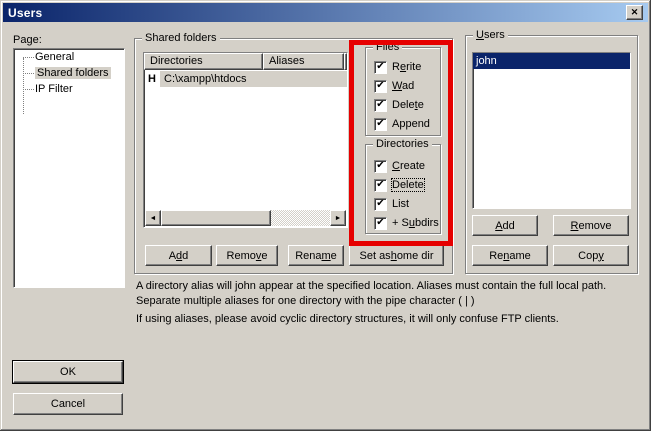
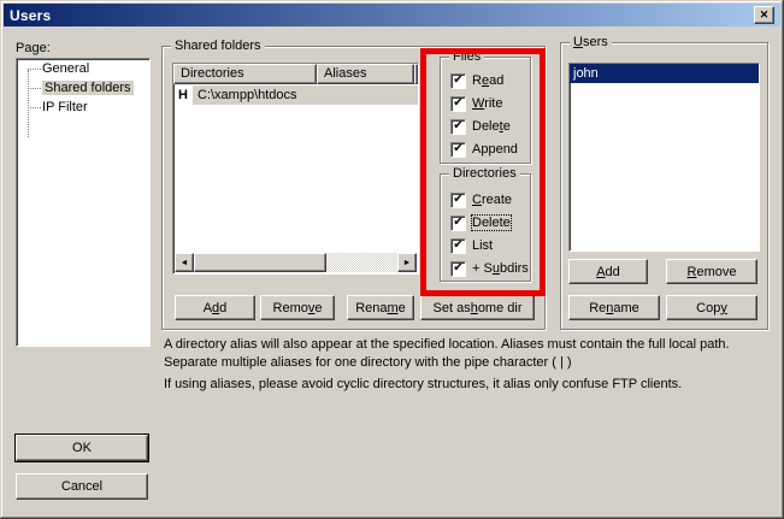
  Users
  ✕
  Page:
  General
  Shared folders
  IP Filter
  Shared folders
  Directories
  Aliases
  H
  C:\xampp\htdocs
  A
  d
  d
  Remo
  v
  e
  Rena
  m
  e
  Set as
  h
  ome dir
  Files
  ✔
- Rerite
+ Read
  ✔
- Wad
+ Write
  ✔
  Delete
  ✔
  Append
  Directories
  ✔
  Create
  ✔
  Delete
  ✔
  List
  ✔
  + Subdirs
  Users
  john
  A
  dd
  R
  emove
  Re
  n
  ame
  Cop
  y
- A directory alias will john appear at the specified location. Aliases must contain the full local path. Separate multiple aliases for one directory with the pipe character ( | )
+ A directory alias will also appear at the specified location. Aliases must contain the full local path. Separate multiple aliases for one directory with the pipe character ( | )
- If using aliases, please avoid cyclic directory structures, it will only confuse FTP clients.
+ If using aliases, please avoid cyclic directory structures, it alias only confuse FTP clients.
  OK
  Cancel
